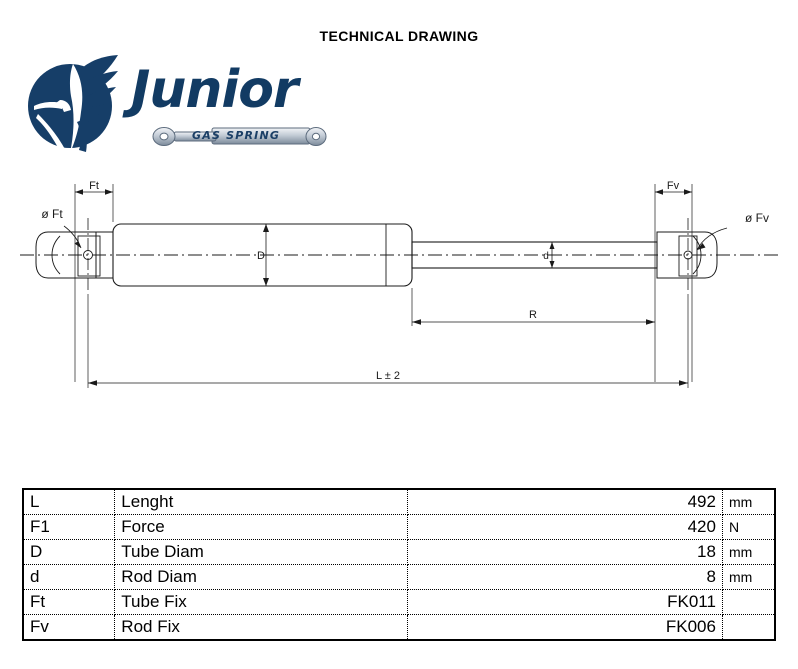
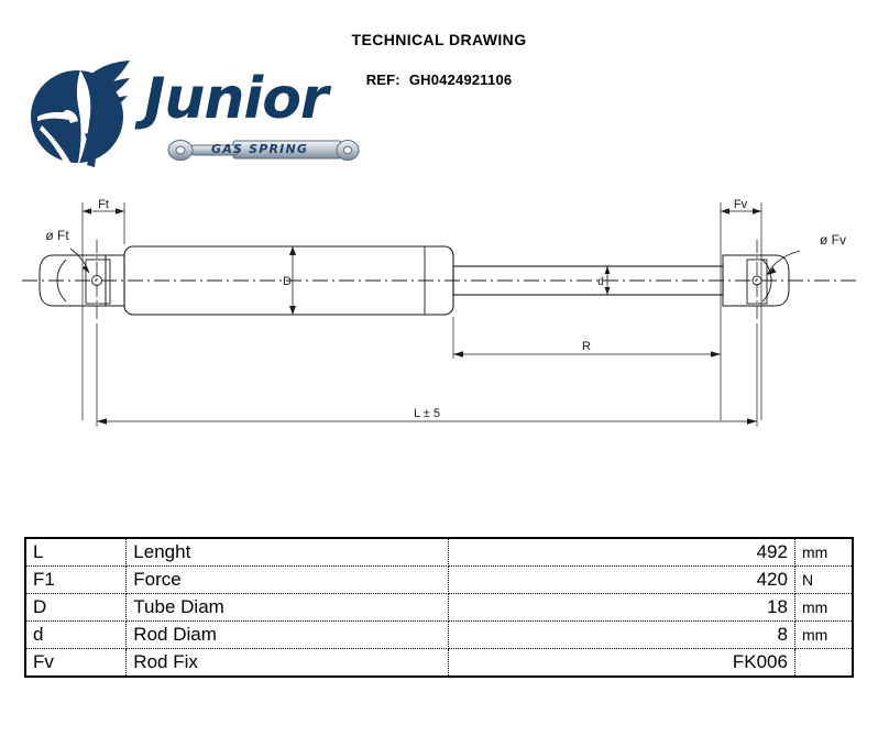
  TECHNICAL DRAWING
+ REF: GH0424921106
  Junior
  GAS SPRING
  Ft
  Fv
  ø Ft
  ø Fv
  D
  d
  R
- L ± 2
+ L ± 5
  L	Lenght	492	mm
  F1	Force	420	N
  D	Tube Diam	18	mm
  d	Rod Diam	8	mm
- Ft	Tube Fix	FK011
  Fv	Rod Fix	FK006
